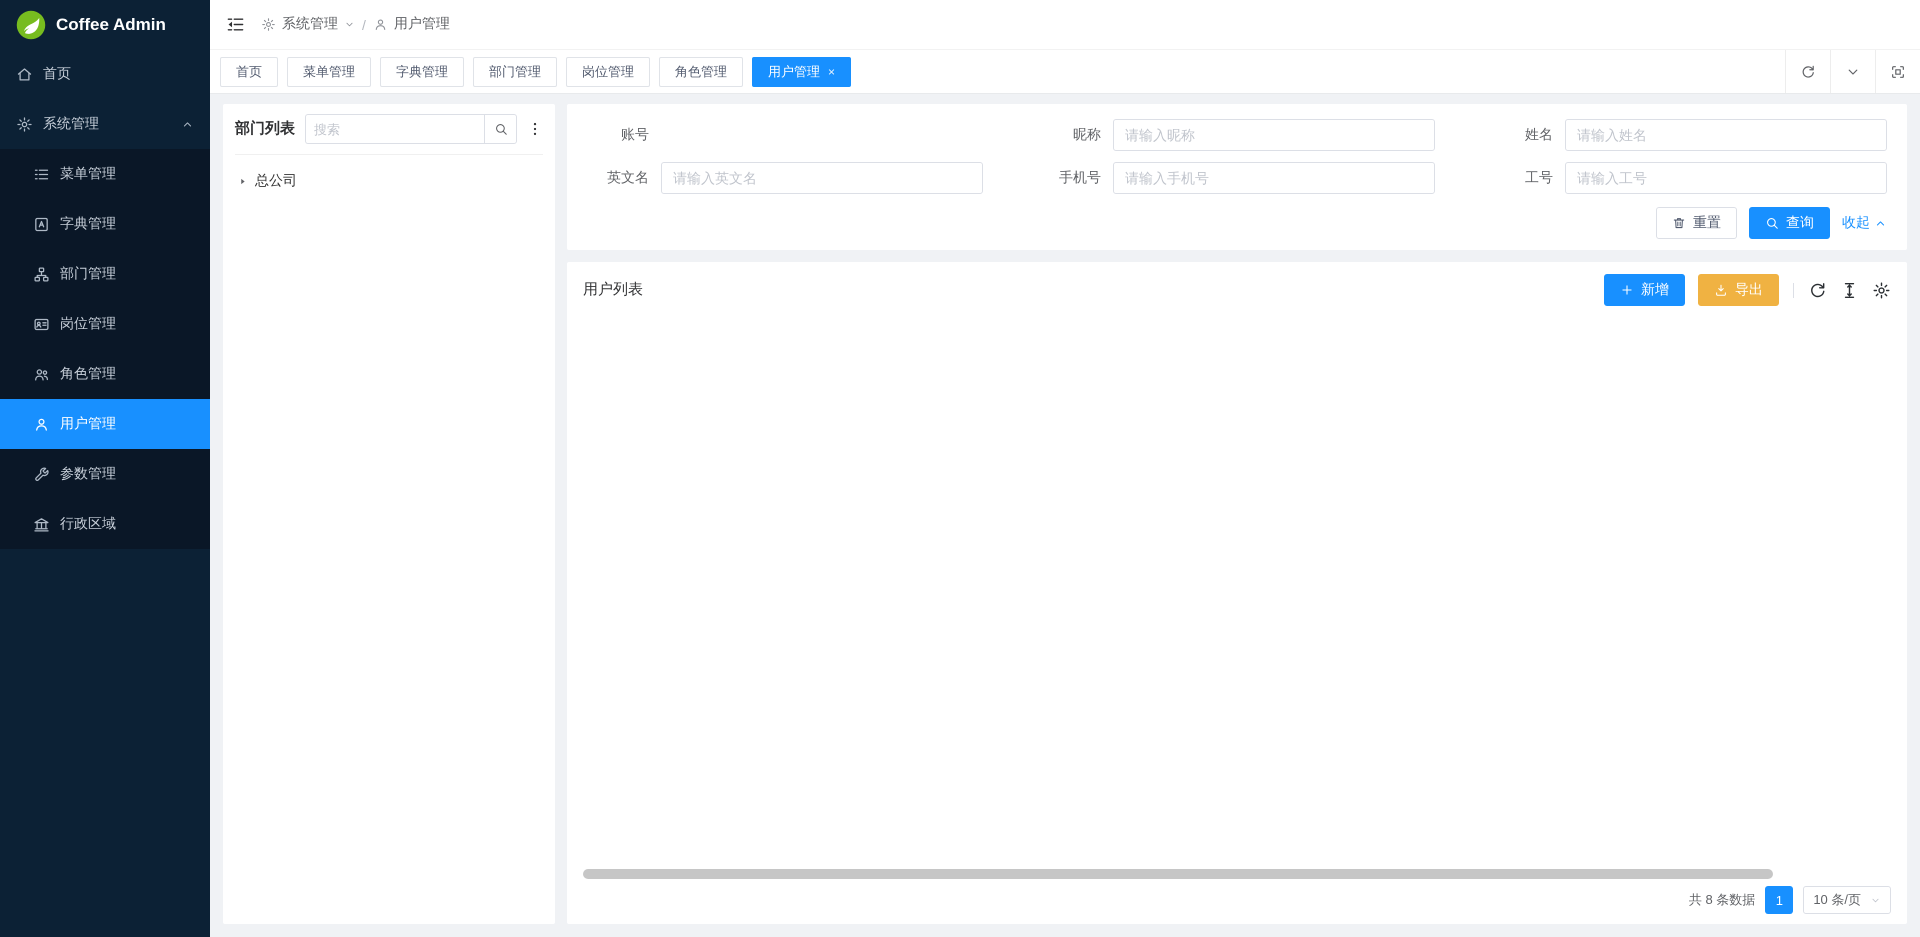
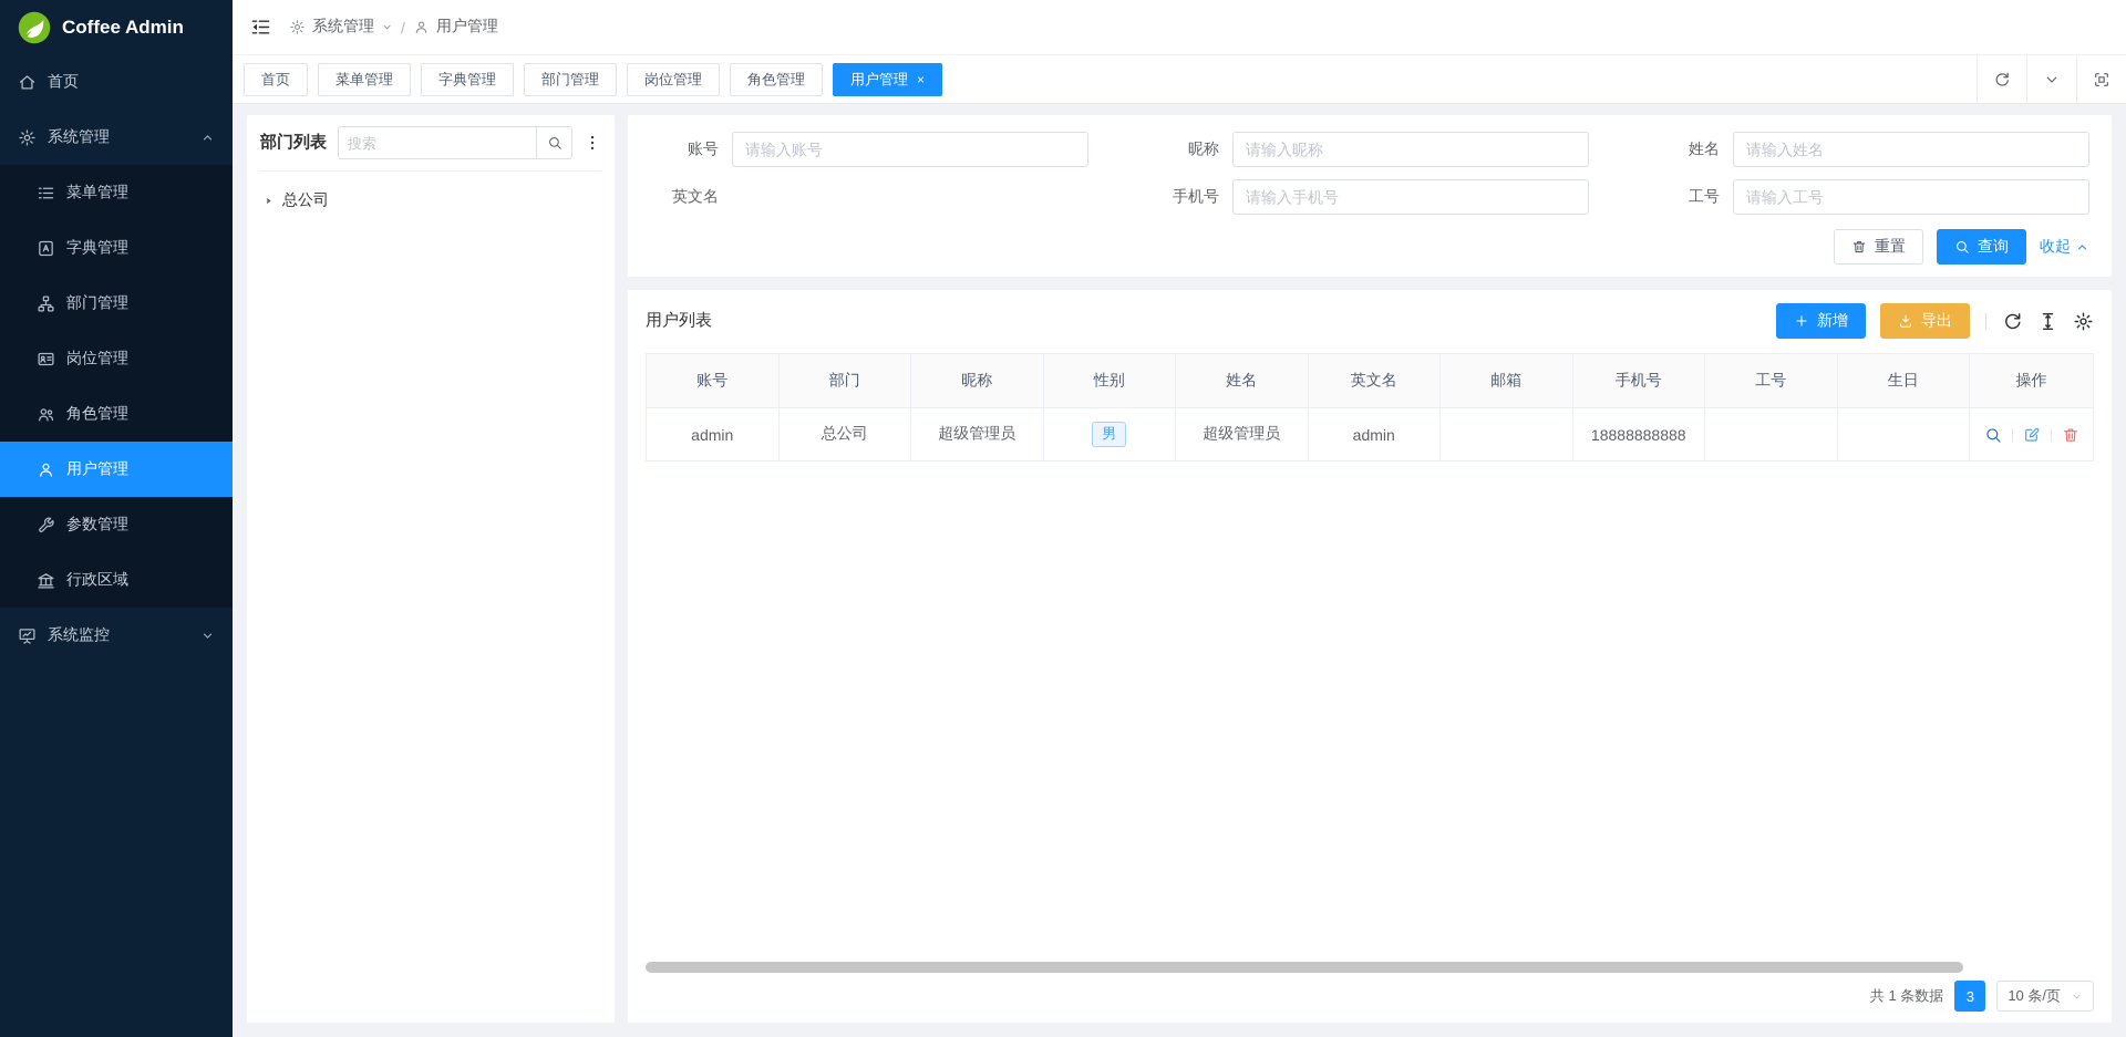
  Coffee Admin
  首页
  系统管理
  菜单管理
  字典管理
  部门管理
  岗位管理
  角色管理
  用户管理
  参数管理
  行政区域
+ 系统监控
  系统管理
  /
  用户管理
  首页
  菜单管理
  字典管理
  部门管理
  岗位管理
  角色管理
  用户管理
  ×
  部门列表
  搜索
  总公司
  账号
+ 请输入账号
  昵称
  请输入昵称
  姓名
  请输入姓名
  英文名
- 请输入英文名
  手机号
  请输入手机号
  工号
  请输入工号
  重置
  查询
  收起
  用户列表
  新增
  导出
+ 账号	部门	昵称	性别	姓名	英文名	邮箱	手机号	工号	生日	操作
+ admin	总公司	超级管理员	男	超级管理员	admin		18888888888
- 共 8 条数据
+ 共 1 条数据
- 1
+ 3
  10 条/页
